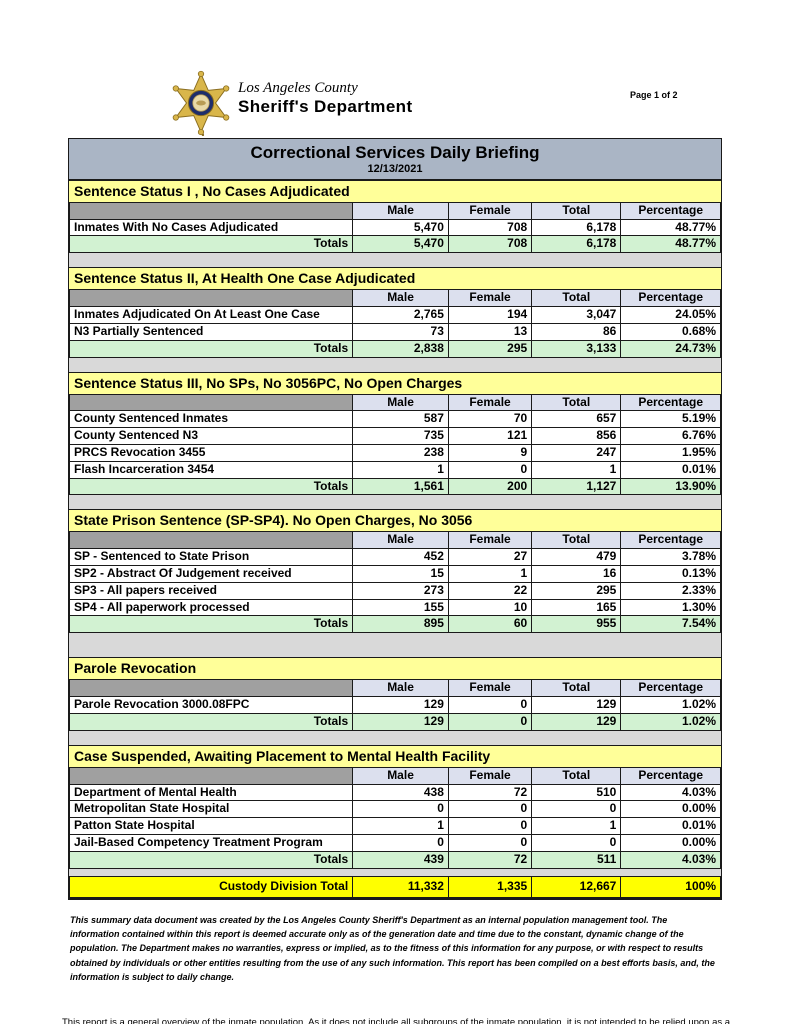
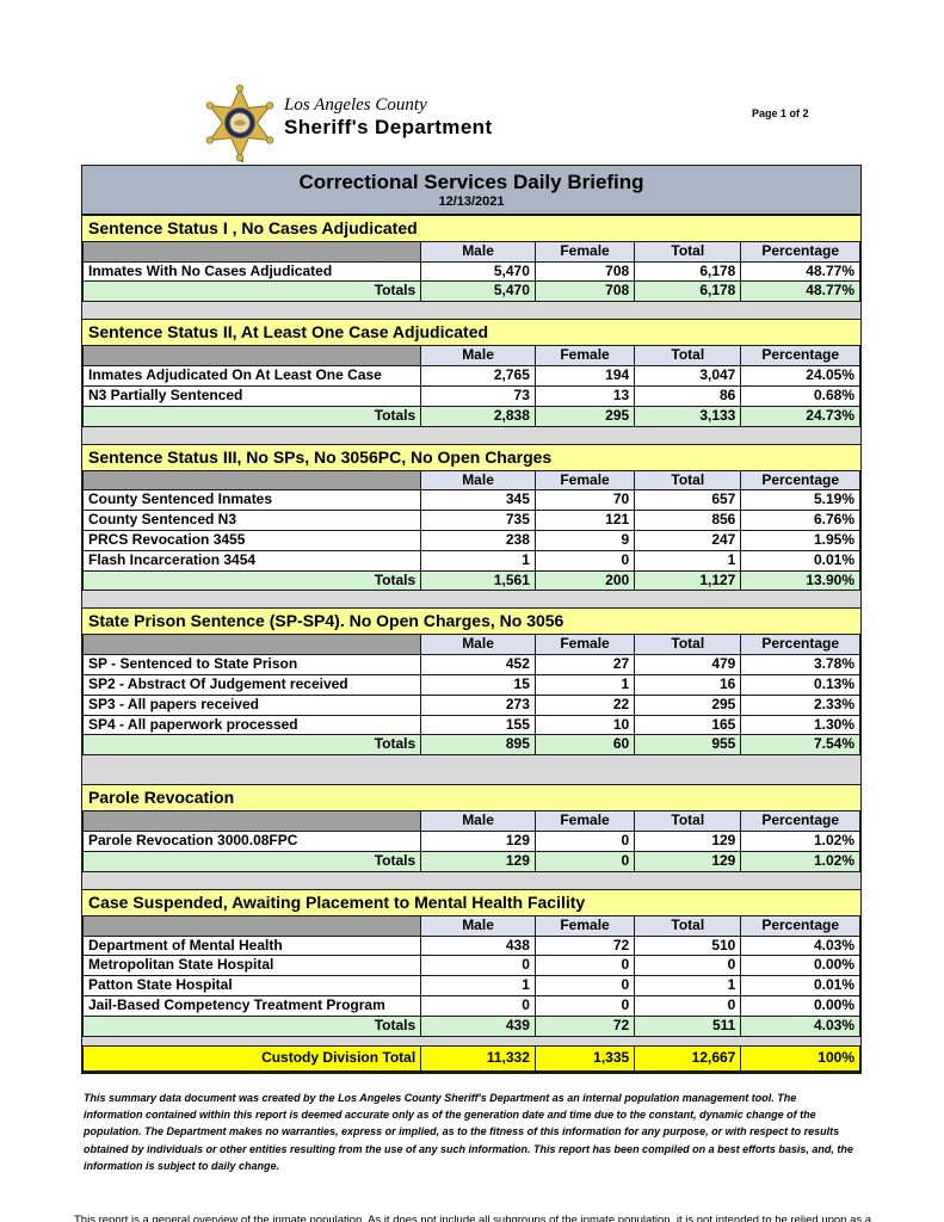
  Los Angeles County
  Sheriff's Department
  Page 1 of 2
  Correctional Services Daily Briefing
  12/13/2021
  Sentence Status I , No Cases Adjudicated
  	Male	Female	Total	Percentage
  Inmates With No Cases Adjudicated	5,470	708	6,178	48.77%
  Totals	5,470	708	6,178	48.77%
- Sentence Status II, At Health One Case Adjudicated
+ Sentence Status II, At Least One Case Adjudicated
  	Male	Female	Total	Percentage
  Inmates Adjudicated On At Least One Case	2,765	194	3,047	24.05%
  N3 Partially Sentenced	73	13	86	0.68%
  Totals	2,838	295	3,133	24.73%
  Sentence Status III, No SPs, No 3056PC, No Open Charges
  	Male	Female	Total	Percentage
- County Sentenced Inmates	587	70	657	5.19%
+ County Sentenced Inmates	345	70	657	5.19%
  County Sentenced N3	735	121	856	6.76%
  PRCS Revocation 3455	238	9	247	1.95%
  Flash Incarceration 3454	1	0	1	0.01%
  Totals	1,561	200	1,127	13.90%
  State Prison Sentence (SP-SP4). No Open Charges, No 3056
  	Male	Female	Total	Percentage
  SP - Sentenced to State Prison	452	27	479	3.78%
  SP2 - Abstract Of Judgement received	15	1	16	0.13%
  SP3 - All papers received	273	22	295	2.33%
  SP4 - All paperwork processed	155	10	165	1.30%
  Totals	895	60	955	7.54%
  Parole Revocation
  	Male	Female	Total	Percentage
  Parole Revocation 3000.08FPC	129	0	129	1.02%
  Totals	129	0	129	1.02%
  Case Suspended, Awaiting Placement to Mental Health Facility
  	Male	Female	Total	Percentage
  Department of Mental Health	438	72	510	4.03%
  Metropolitan State Hospital	0	0	0	0.00%
  Patton State Hospital	1	0	1	0.01%
  Jail-Based Competency Treatment Program	0	0	0	0.00%
  Totals	439	72	511	4.03%
  Custody Division Total	11,332	1,335	12,667	100%
  This summary data document was created by the Los Angeles County Sheriff's Department as an internal population management tool. The information contained within this report is deemed accurate only as of the generation date and time due to the constant, dynamic change of the population. The Department makes no warranties, express or implied, as to the fitness of this information for any purpose, or with respect to results obtained by individuals or other entities resulting from the use of any such information. This report has been compiled on a best efforts basis, and, the information is subject to daily change.
  This report is a general overview of the inmate population. As it does not include all subgroups of the inmate population, it is not intended to be relied upon as a
